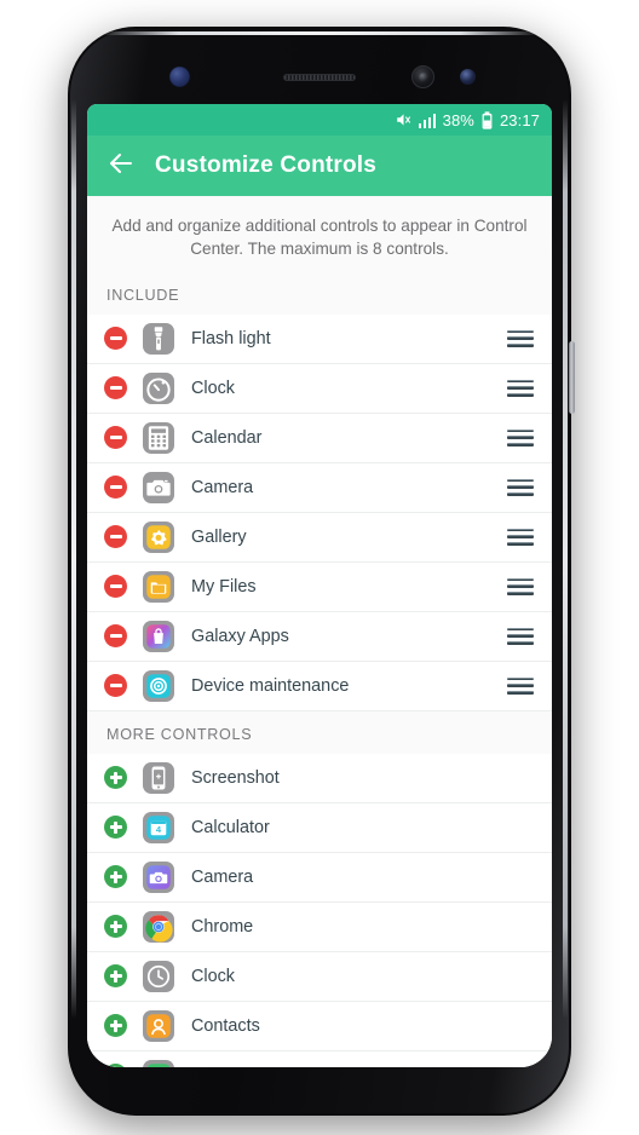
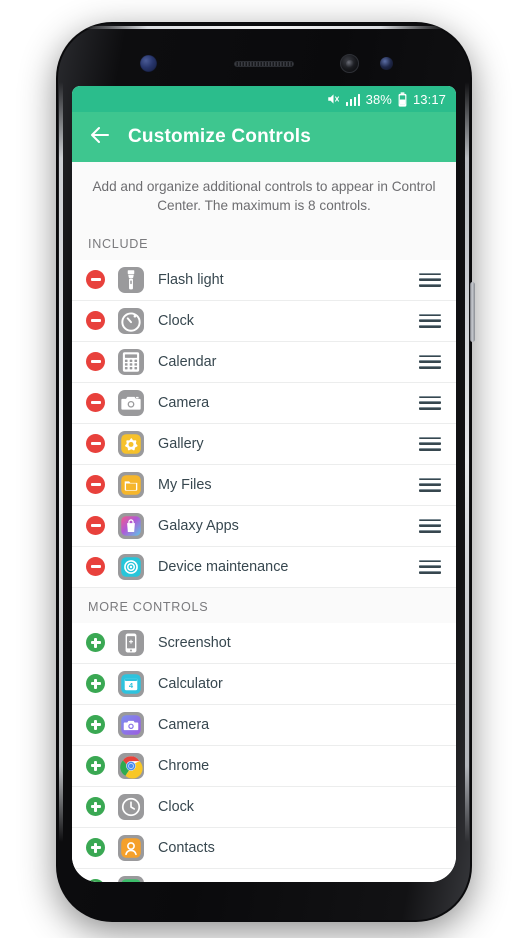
  38%
- 23:17
+ 13:17
  Customize Controls
  Add and organize additional controls to appear in Control Center. The maximum is 8 controls.
  INCLUDE
  Flash light
  Clock
  Calendar
  Camera
  Gallery
  My Files
  Galaxy Apps
  Device maintenance
  MORE CONTROLS
  Screenshot
  4
  Calculator
  Camera
  Chrome
  Clock
  Contacts
